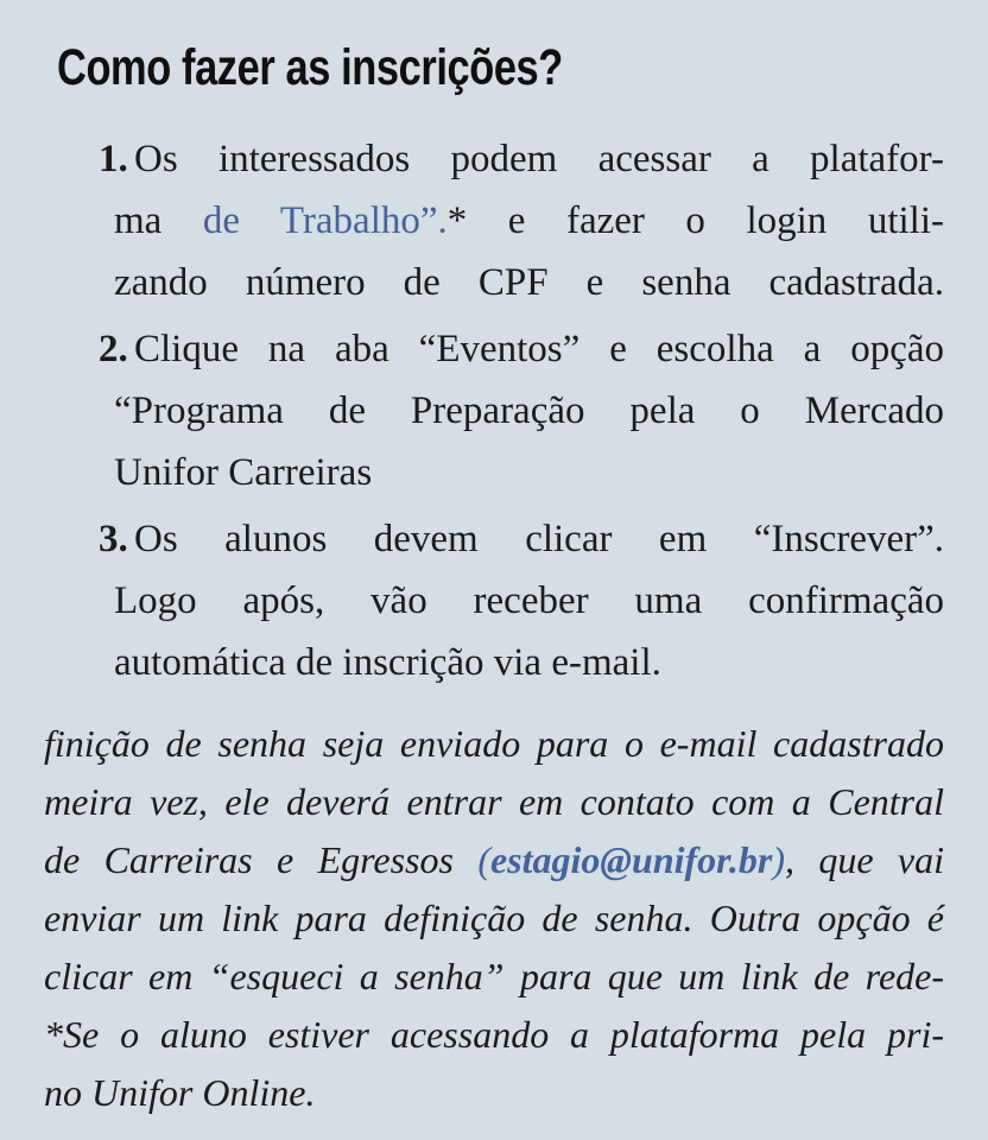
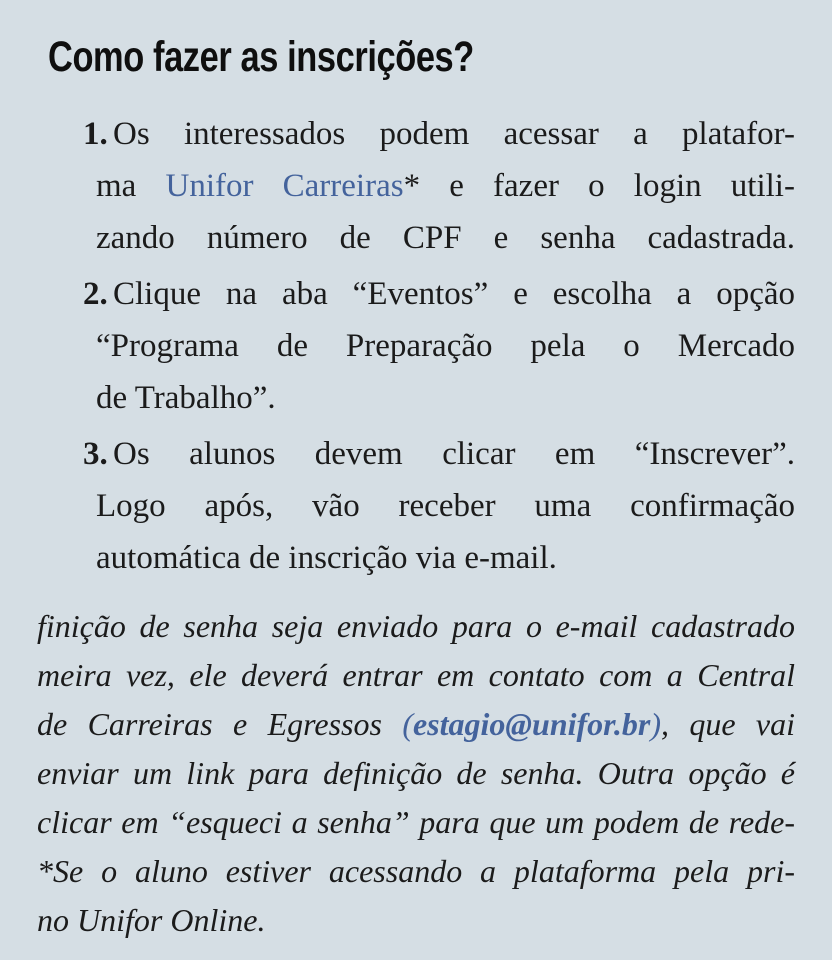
  Como fazer as inscrições?
  1. Os interessados podem acessar a platafor-
- ma de Trabalho”.* e fazer o login utili-
+ ma Unifor Carreiras* e fazer o login utili-
  zando número de CPF e senha cadastrada.
  2. Clique na aba “Eventos” e escolha a opção
  “Programa de Preparação pela o Mercado
- Unifor Carreiras
+ de Trabalho”.
  3. Os alunos devem clicar em “Inscrever”.
  Logo após, vão receber uma confirmação
  automática de inscrição via e-mail.
  finição de senha seja enviado para o e-mail cadastrado
  meira vez, ele deverá entrar em contato com a Central
  de Carreiras e Egressos (estagio@unifor.br), que vai
  enviar um link para definição de senha. Outra opção é
- clicar em “esqueci a senha” para que um link de rede-
+ clicar em “esqueci a senha” para que um podem de rede-
  *Se o aluno estiver acessando a plataforma pela pri-
  no Unifor Online.
